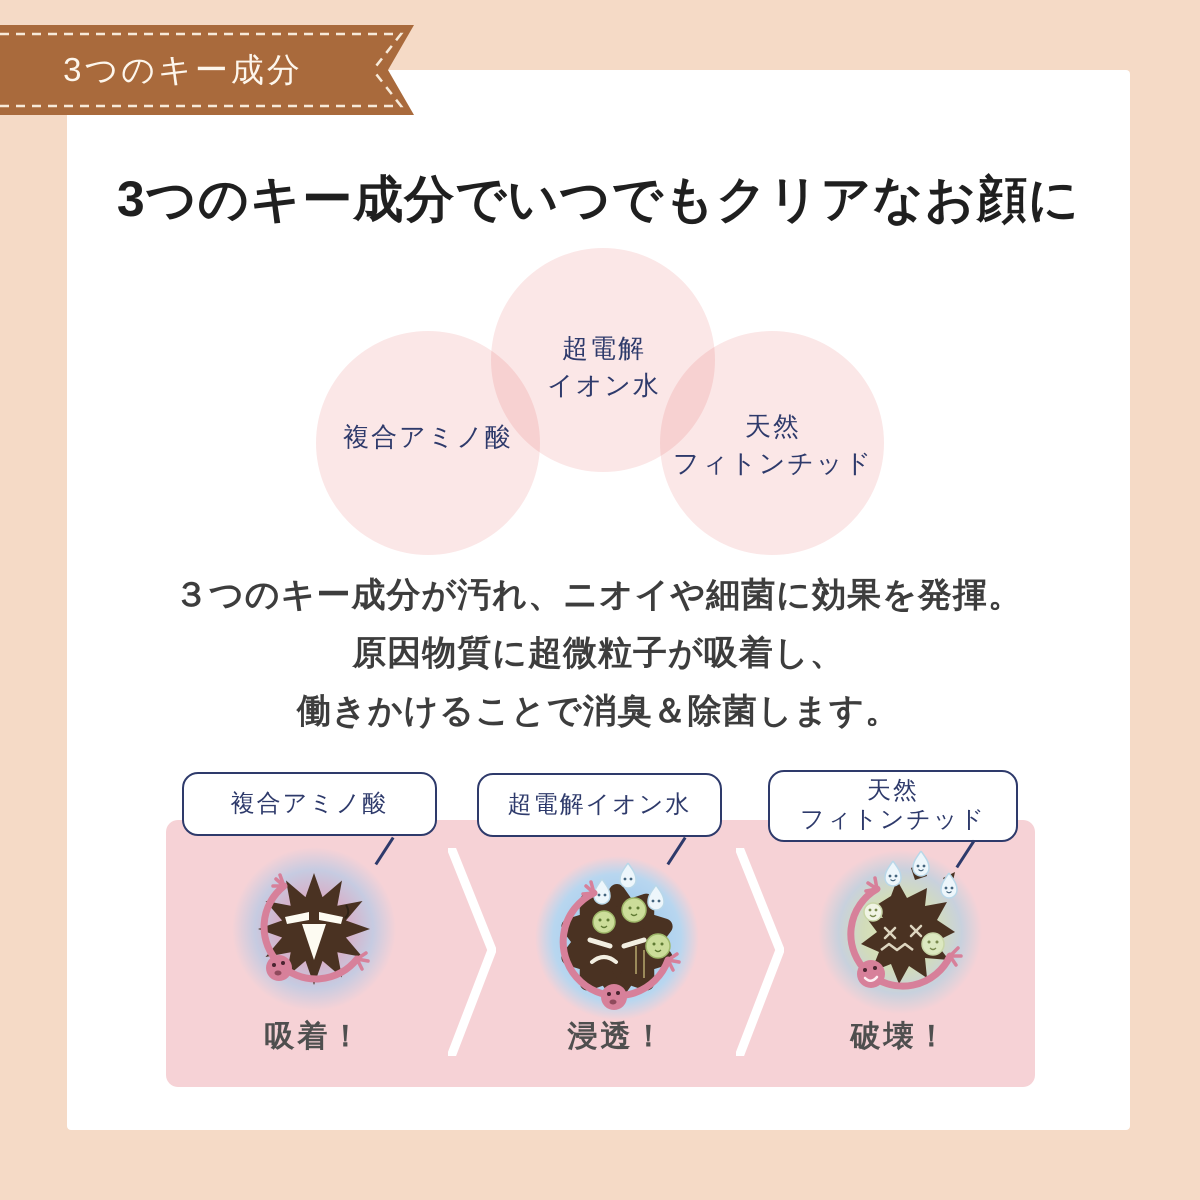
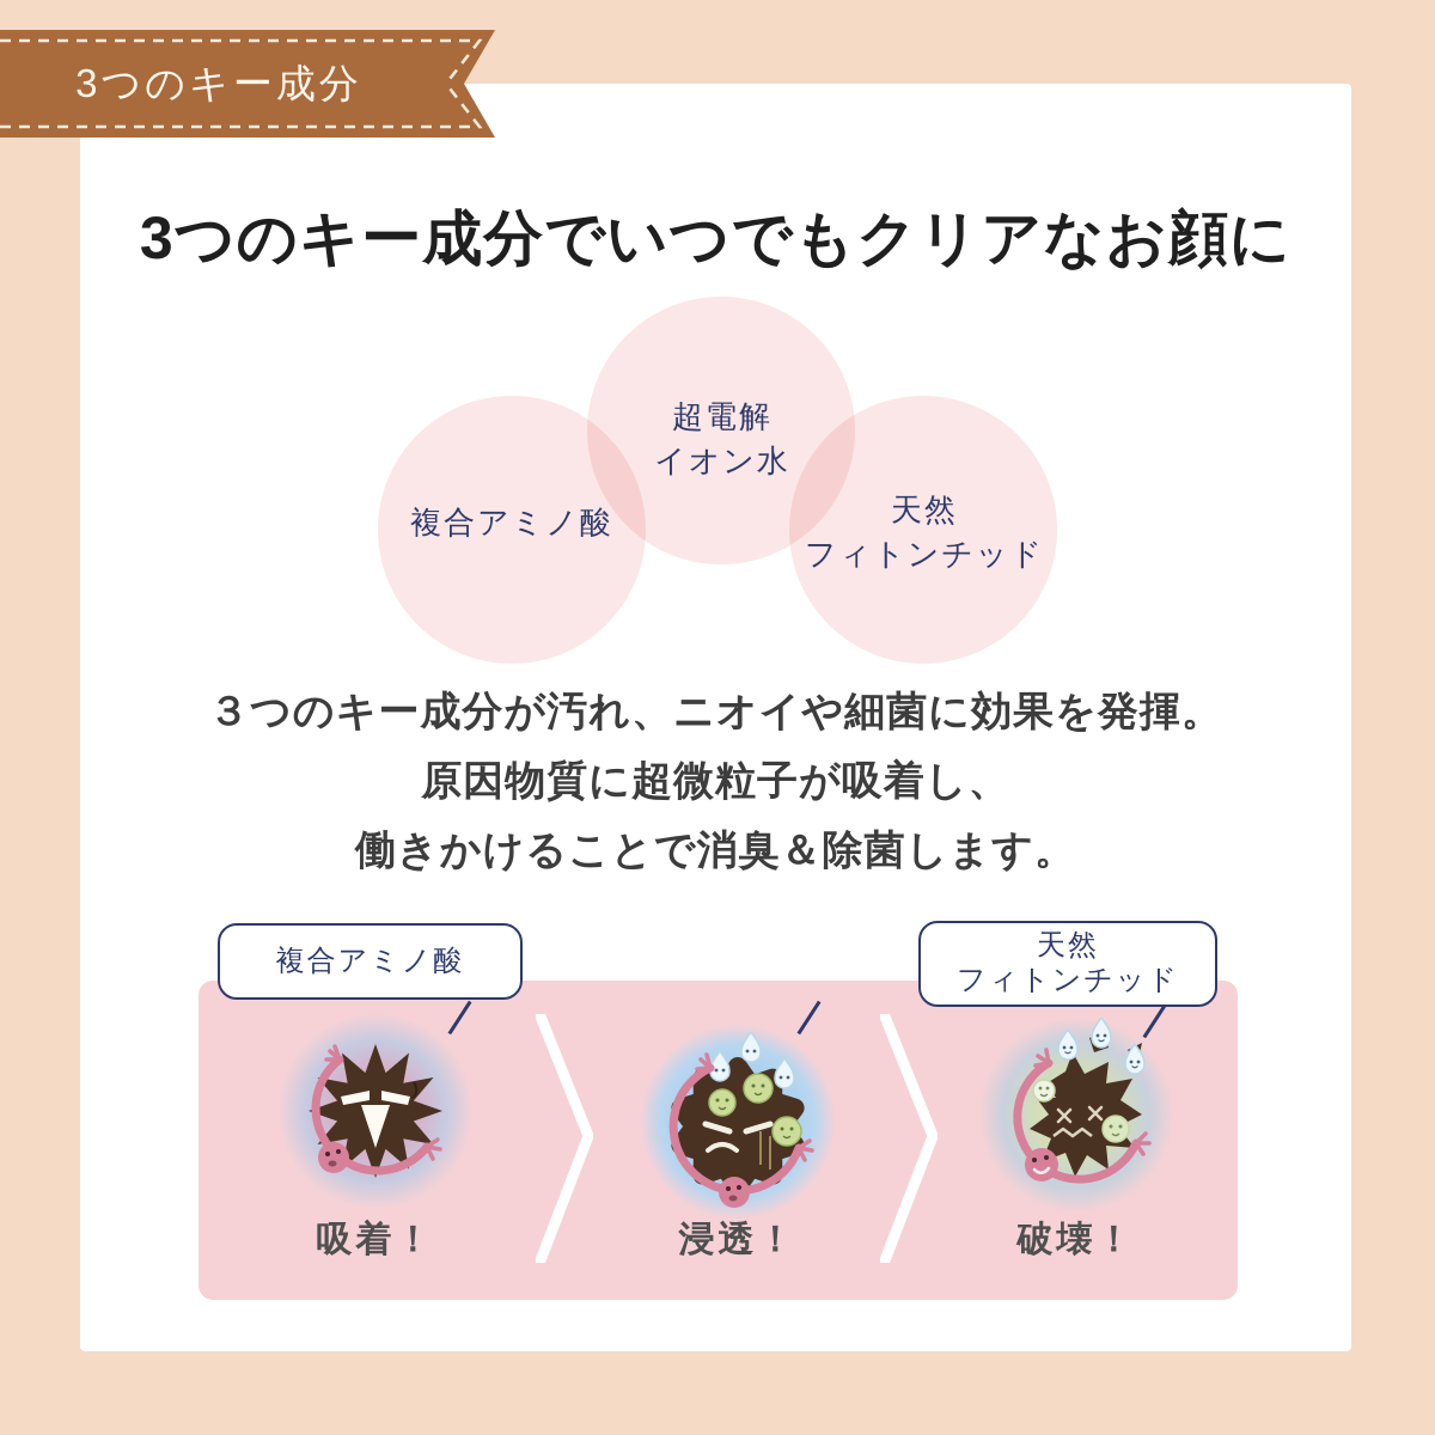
  3つのキー成分でいつでもクリアなお顔に
  複合アミノ酸
  超電解
  イオン水
  天然
  フィトンチッド
  ３つのキー成分が汚れ、ニオイや細菌に効果を発揮。
  原因物質に超微粒子が吸着し、
  働きかけることで消臭＆除菌します。
  複合アミノ酸
- 超電解イオン水
  天然
  フィトンチッド
  吸着！
  浸透！
  破壊！
  3つのキー成分
